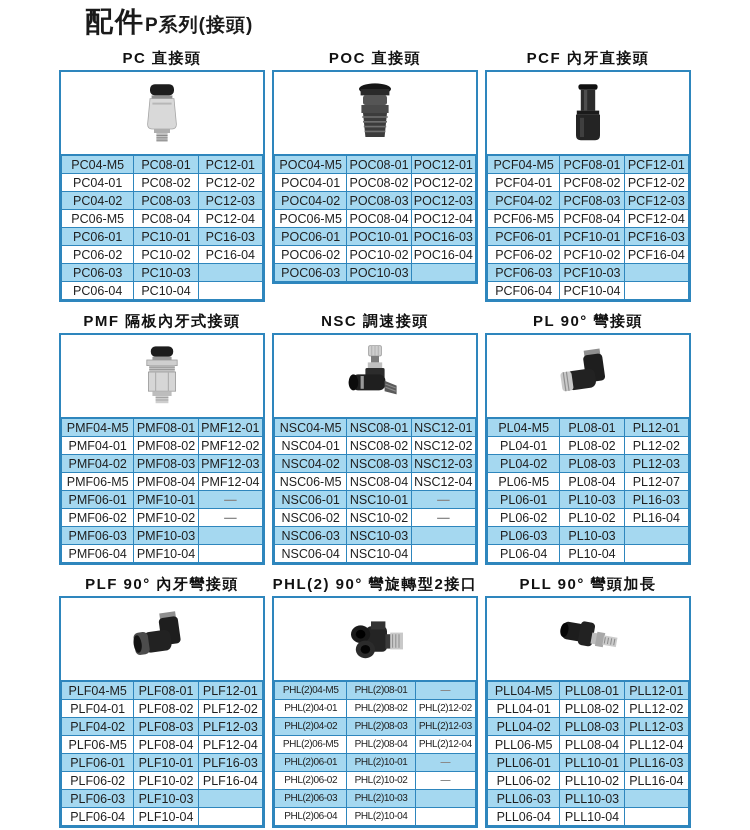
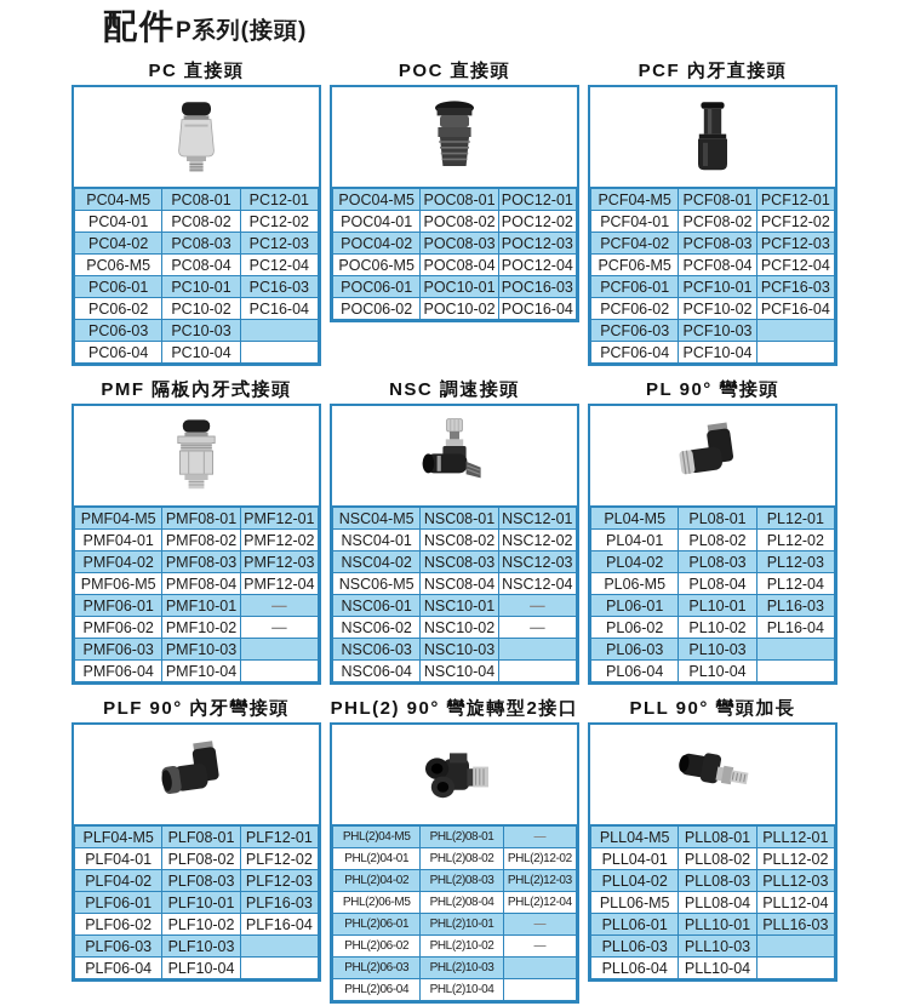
  配件P系列(接頭)
  PC 直接頭
  PC04-M5	PC08-01	PC12-01
  PC04-01	PC08-02	PC12-02
  PC04-02	PC08-03	PC12-03
  PC06-M5	PC08-04	PC12-04
  PC06-01	PC10-01	PC16-03
  PC06-02	PC10-02	PC16-04
  PC06-03	PC10-03
  PC06-04	PC10-04
  POC 直接頭
  POC04-M5	POC08-01	POC12-01
  POC04-01	POC08-02	POC12-02
  POC04-02	POC08-03	POC12-03
  POC06-M5	POC08-04	POC12-04
  POC06-01	POC10-01	POC16-03
  POC06-02	POC10-02	POC16-04
- POC06-03	POC10-03
  PCF 內牙直接頭
  PCF04-M5	PCF08-01	PCF12-01
  PCF04-01	PCF08-02	PCF12-02
  PCF04-02	PCF08-03	PCF12-03
  PCF06-M5	PCF08-04	PCF12-04
  PCF06-01	PCF10-01	PCF16-03
  PCF06-02	PCF10-02	PCF16-04
  PCF06-03	PCF10-03
  PCF06-04	PCF10-04
  PMF 隔板內牙式接頭
  PMF04-M5	PMF08-01	PMF12-01
  PMF04-01	PMF08-02	PMF12-02
  PMF04-02	PMF08-03	PMF12-03
  PMF06-M5	PMF08-04	PMF12-04
  PMF06-01	PMF10-01	—
  PMF06-02	PMF10-02	—
  PMF06-03	PMF10-03
  PMF06-04	PMF10-04
  NSC 調速接頭
  NSC04-M5	NSC08-01	NSC12-01
  NSC04-01	NSC08-02	NSC12-02
  NSC04-02	NSC08-03	NSC12-03
  NSC06-M5	NSC08-04	NSC12-04
  NSC06-01	NSC10-01	—
  NSC06-02	NSC10-02	—
  NSC06-03	NSC10-03
  NSC06-04	NSC10-04
  PL 90° 彎接頭
  PL04-M5	PL08-01	PL12-01
  PL04-01	PL08-02	PL12-02
  PL04-02	PL08-03	PL12-03
- PL06-M5	PL08-04	PL12-07
+ PL06-M5	PL08-04	PL12-04
- PL06-01	PL10-03	PL16-03
+ PL06-01	PL10-01	PL16-03
  PL06-02	PL10-02	PL16-04
  PL06-03	PL10-03
  PL06-04	PL10-04
  PLF 90° 內牙彎接頭
  PLF04-M5	PLF08-01	PLF12-01
  PLF04-01	PLF08-02	PLF12-02
  PLF04-02	PLF08-03	PLF12-03
- PLF06-M5	PLF08-04	PLF12-04
  PLF06-01	PLF10-01	PLF16-03
  PLF06-02	PLF10-02	PLF16-04
  PLF06-03	PLF10-03
  PLF06-04	PLF10-04
  PHL(2) 90° 彎旋轉型2接口
  PHL(2)04-M5	PHL(2)08-01	—
  PHL(2)04-01	PHL(2)08-02	PHL(2)12-02
  PHL(2)04-02	PHL(2)08-03	PHL(2)12-03
  PHL(2)06-M5	PHL(2)08-04	PHL(2)12-04
  PHL(2)06-01	PHL(2)10-01	—
  PHL(2)06-02	PHL(2)10-02	—
  PHL(2)06-03	PHL(2)10-03
  PHL(2)06-04	PHL(2)10-04
  PLL 90° 彎頭加長
  PLL04-M5	PLL08-01	PLL12-01
  PLL04-01	PLL08-02	PLL12-02
  PLL04-02	PLL08-03	PLL12-03
  PLL06-M5	PLL08-04	PLL12-04
  PLL06-01	PLL10-01	PLL16-03
- PLL06-02	PLL10-02	PLL16-04
  PLL06-03	PLL10-03
  PLL06-04	PLL10-04
